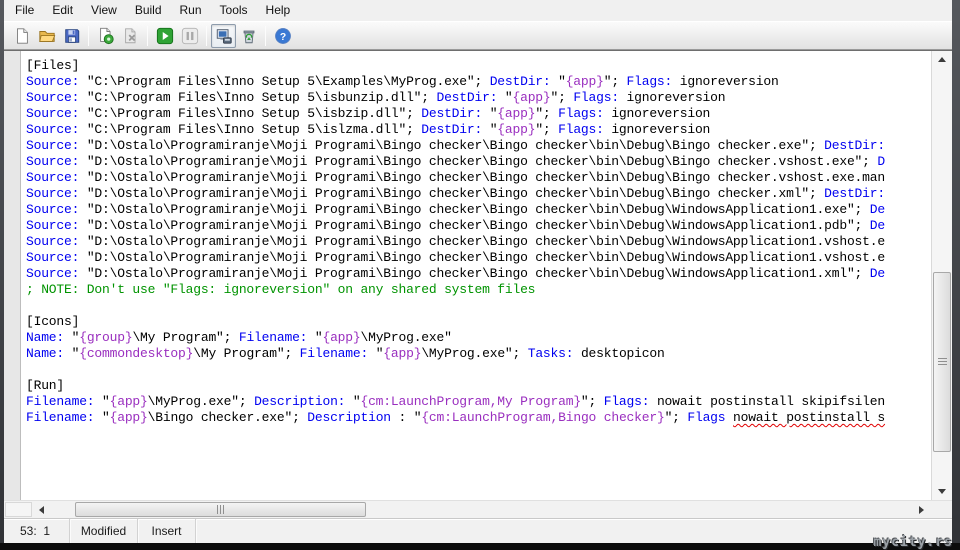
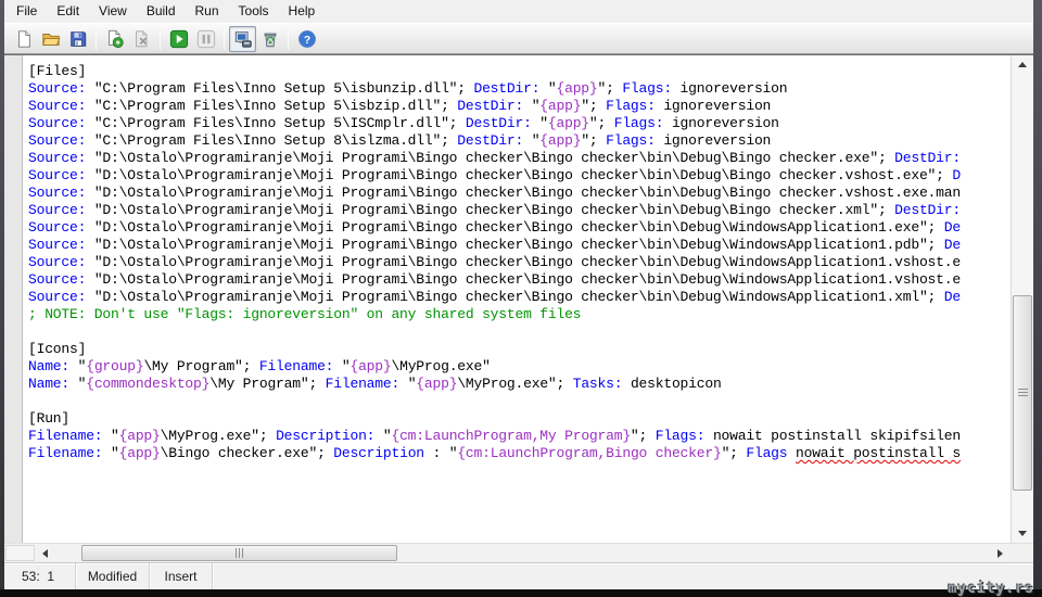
  File
  Edit
  View
  Build
  Run
  Tools
  Help
  ?
  [Files]
- Source: "C:\Program Files\Inno Setup 5\Examples\MyProg.exe"; DestDir: "{app}"; Flags: ignoreversion
  Source: "C:\Program Files\Inno Setup 5\isbunzip.dll"; DestDir: "{app}"; Flags: ignoreversion
  Source: "C:\Program Files\Inno Setup 5\isbzip.dll"; DestDir: "{app}"; Flags: ignoreversion
+ Source: "C:\Program Files\Inno Setup 5\ISCmplr.dll"; DestDir: "{app}"; Flags: ignoreversion
- Source: "C:\Program Files\Inno Setup 5\islzma.dll"; DestDir: "{app}"; Flags: ignoreversion
+ Source: "C:\Program Files\Inno Setup 8\islzma.dll"; DestDir: "{app}"; Flags: ignoreversion
  Source: "D:\Ostalo\Programiranje\Moji Programi\Bingo checker\Bingo checker\bin\Debug\Bingo checker.exe"; DestDir:
  Source: "D:\Ostalo\Programiranje\Moji Programi\Bingo checker\Bingo checker\bin\Debug\Bingo checker.vshost.exe"; D
  Source: "D:\Ostalo\Programiranje\Moji Programi\Bingo checker\Bingo checker\bin\Debug\Bingo checker.vshost.exe.man
  Source: "D:\Ostalo\Programiranje\Moji Programi\Bingo checker\Bingo checker\bin\Debug\Bingo checker.xml"; DestDir:
  Source: "D:\Ostalo\Programiranje\Moji Programi\Bingo checker\Bingo checker\bin\Debug\WindowsApplication1.exe"; De
  Source: "D:\Ostalo\Programiranje\Moji Programi\Bingo checker\Bingo checker\bin\Debug\WindowsApplication1.pdb"; De
  Source: "D:\Ostalo\Programiranje\Moji Programi\Bingo checker\Bingo checker\bin\Debug\WindowsApplication1.vshost.e
  Source: "D:\Ostalo\Programiranje\Moji Programi\Bingo checker\Bingo checker\bin\Debug\WindowsApplication1.vshost.e
  Source: "D:\Ostalo\Programiranje\Moji Programi\Bingo checker\Bingo checker\bin\Debug\WindowsApplication1.xml"; De
  ; NOTE: Don't use "Flags: ignoreversion" on any shared system files
  [Icons]
  Name: "{group}\My Program"; Filename: "{app}\MyProg.exe"
  Name: "{commondesktop}\My Program"; Filename: "{app}\MyProg.exe"; Tasks: desktopicon
  [Run]
  Filename: "{app}\MyProg.exe"; Description: "{cm:LaunchProgram,My Program}"; Flags: nowait postinstall skipifsilen
  Filename: "{app}\Bingo checker.exe"; Description : "{cm:LaunchProgram,Bingo checker}"; Flags nowait postinstall s
  53: 1
  Modified
  Insert
  mycity.rs
